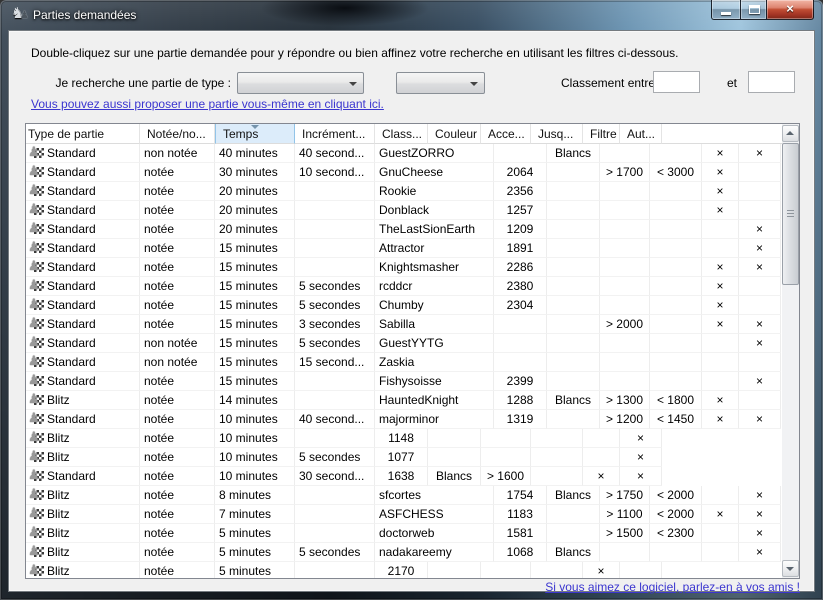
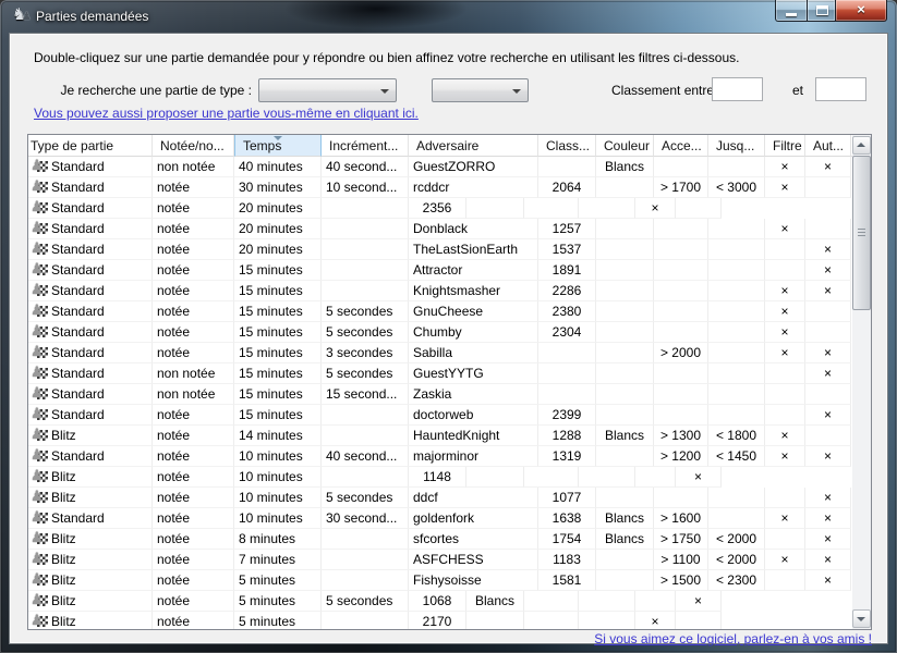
  ♞
  ♟
  Parties demandées
  ×
  Double-cliquez sur une partie demandée pour y répondre ou bien affinez votre recherche en utilisant les filtres ci-dessous.
  Je recherche une partie de type :
  Classement entre
  et
  Vous pouvez aussi proposer une partie vous-même en cliquant ici.
  Type de partie
  Notée/no...
  Temps
  Incrément...
+ Adversaire
  Class...
  Couleur
  Acce...
  Jusq...
  Filtre
  Aut...
  ♟
  Standard
  non notée
  40 minutes
  40 second...
  GuestZORRO
  Blancs
  ×
  ×
  ♟
  Standard
  notée
  30 minutes
  10 second...
- GnuCheese
+ rcddcr
  2064
  > 1700
  < 3000
  ×
  ♟
  Standard
  notée
  20 minutes
- Rookie
  2356
  ×
  ♟
  Standard
  notée
  20 minutes
  Donblack
  1257
  ×
  ♟
  Standard
  notée
  20 minutes
  TheLastSionEarth
- 1209
+ 1537
  ×
  ♟
  Standard
  notée
  15 minutes
  Attractor
  1891
  ×
  ♟
  Standard
  notée
  15 minutes
  Knightsmasher
  2286
  ×
  ×
  ♟
  Standard
  notée
  15 minutes
  5 secondes
- rcddcr
+ GnuCheese
  2380
  ×
  ♟
  Standard
  notée
  15 minutes
  5 secondes
  Chumby
  2304
  ×
  ♟
  Standard
  notée
  15 minutes
  3 secondes
  Sabilla
  > 2000
  ×
  ×
  ♟
  Standard
  non notée
  15 minutes
  5 secondes
  GuestYYTG
  ×
  ♟
  Standard
  non notée
  15 minutes
  15 second...
  Zaskia
  ♟
  Standard
  notée
  15 minutes
- Fishysoisse
+ doctorweb
  2399
  ×
  ♟
  Blitz
  notée
  14 minutes
  HauntedKnight
  1288
  Blancs
  > 1300
  < 1800
  ×
  ♟
  Standard
  notée
  10 minutes
  40 second...
  majorminor
  1319
  > 1200
  < 1450
  ×
  ×
  ♟
  Blitz
  notée
  10 minutes
  1148
  ×
  ♟
  Blitz
  notée
  10 minutes
  5 secondes
+ ddcf
  1077
  ×
  ♟
  Standard
  notée
  10 minutes
  30 second...
+ goldenfork
  1638
  Blancs
  > 1600
  ×
  ×
  ♟
  Blitz
  notée
  8 minutes
  sfcortes
  1754
  Blancs
  > 1750
  < 2000
  ×
  ♟
  Blitz
  notée
  7 minutes
  ASFCHESS
  1183
  > 1100
  < 2000
  ×
  ×
  ♟
  Blitz
  notée
  5 minutes
- doctorweb
+ Fishysoisse
  1581
  > 1500
  < 2300
  ×
  ♟
  Blitz
  notée
  5 minutes
  5 secondes
- nadakareemy
  1068
  Blancs
  ×
  ♟
  Blitz
  notée
  5 minutes
  2170
  ×
  Si vous aimez ce logiciel, parlez-en à vos amis !
